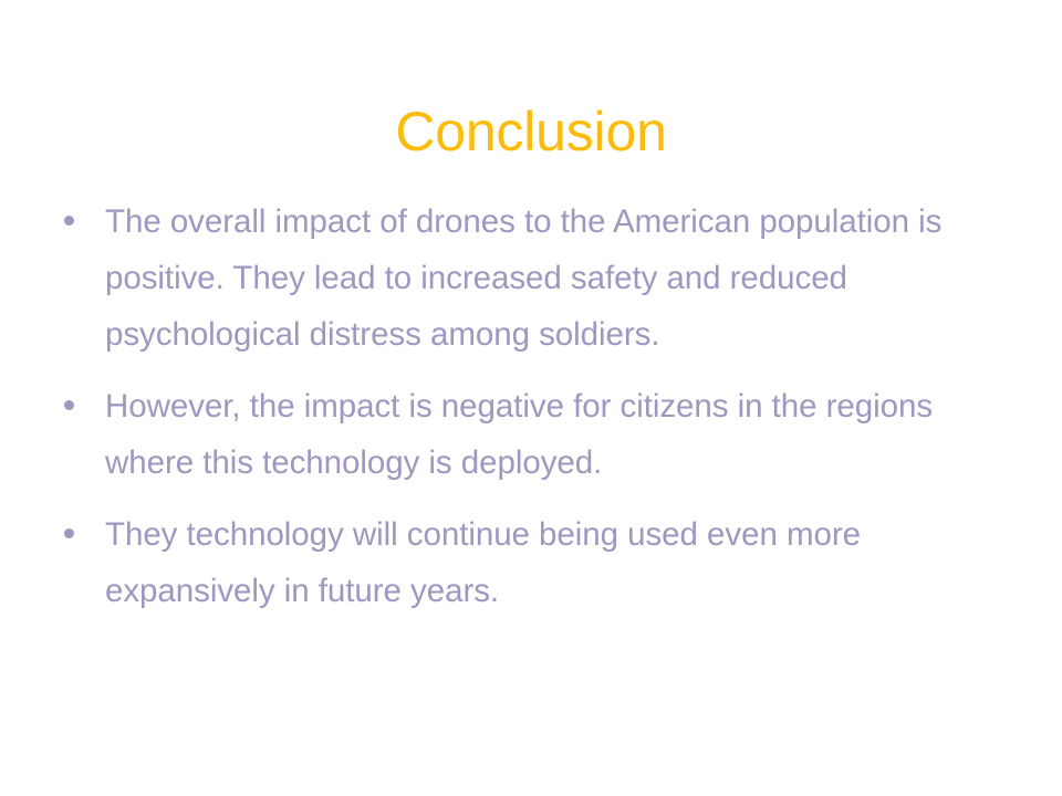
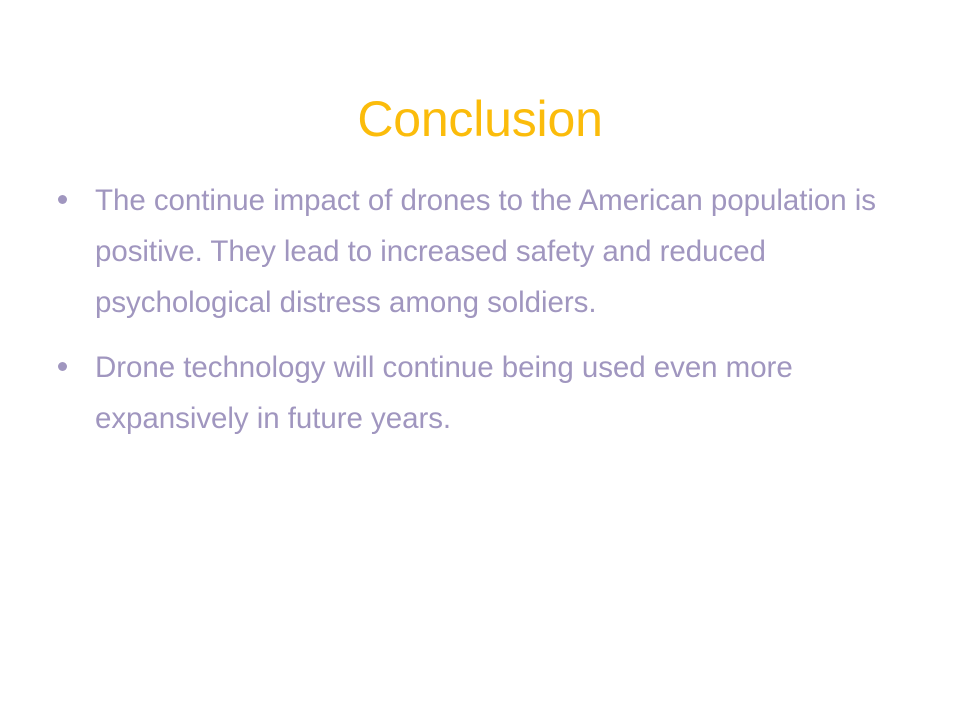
  Conclusion
- The overall impact of drones to the American population is positive. They lead to increased safety and reduced psychological distress among soldiers.
+ The continue impact of drones to the American population is positive. They lead to increased safety and reduced psychological distress among soldiers.
- However, the impact is negative for citizens in the regions where this technology is deployed.
- They technology will continue being used even more expansively in future years.
+ Drone technology will continue being used even more expansively in future years.
